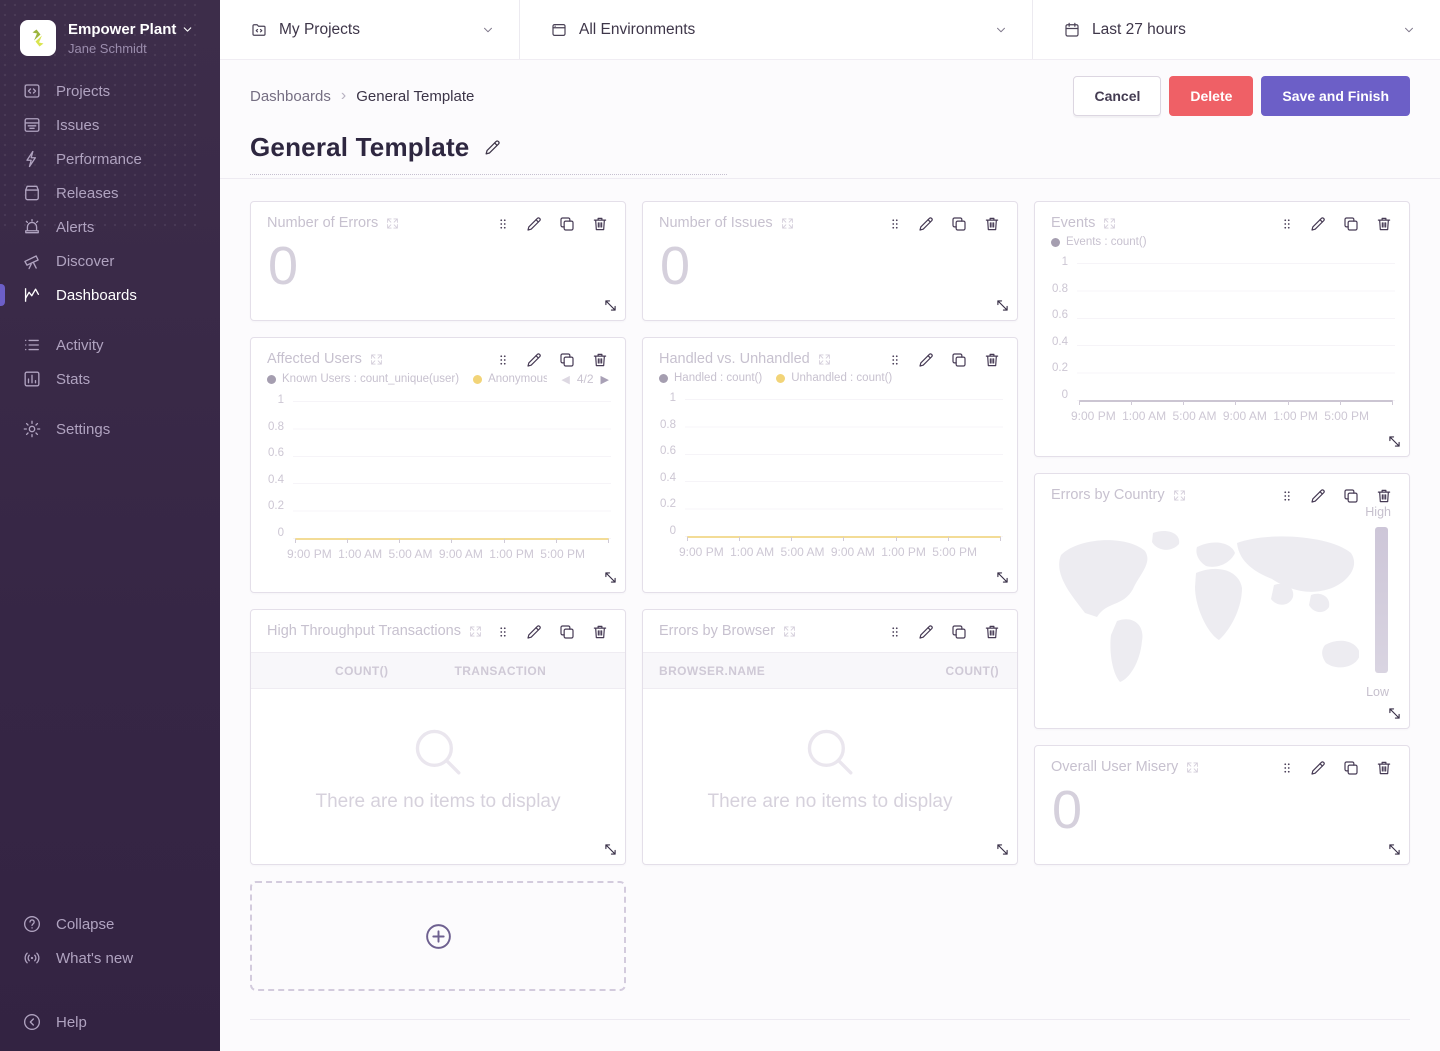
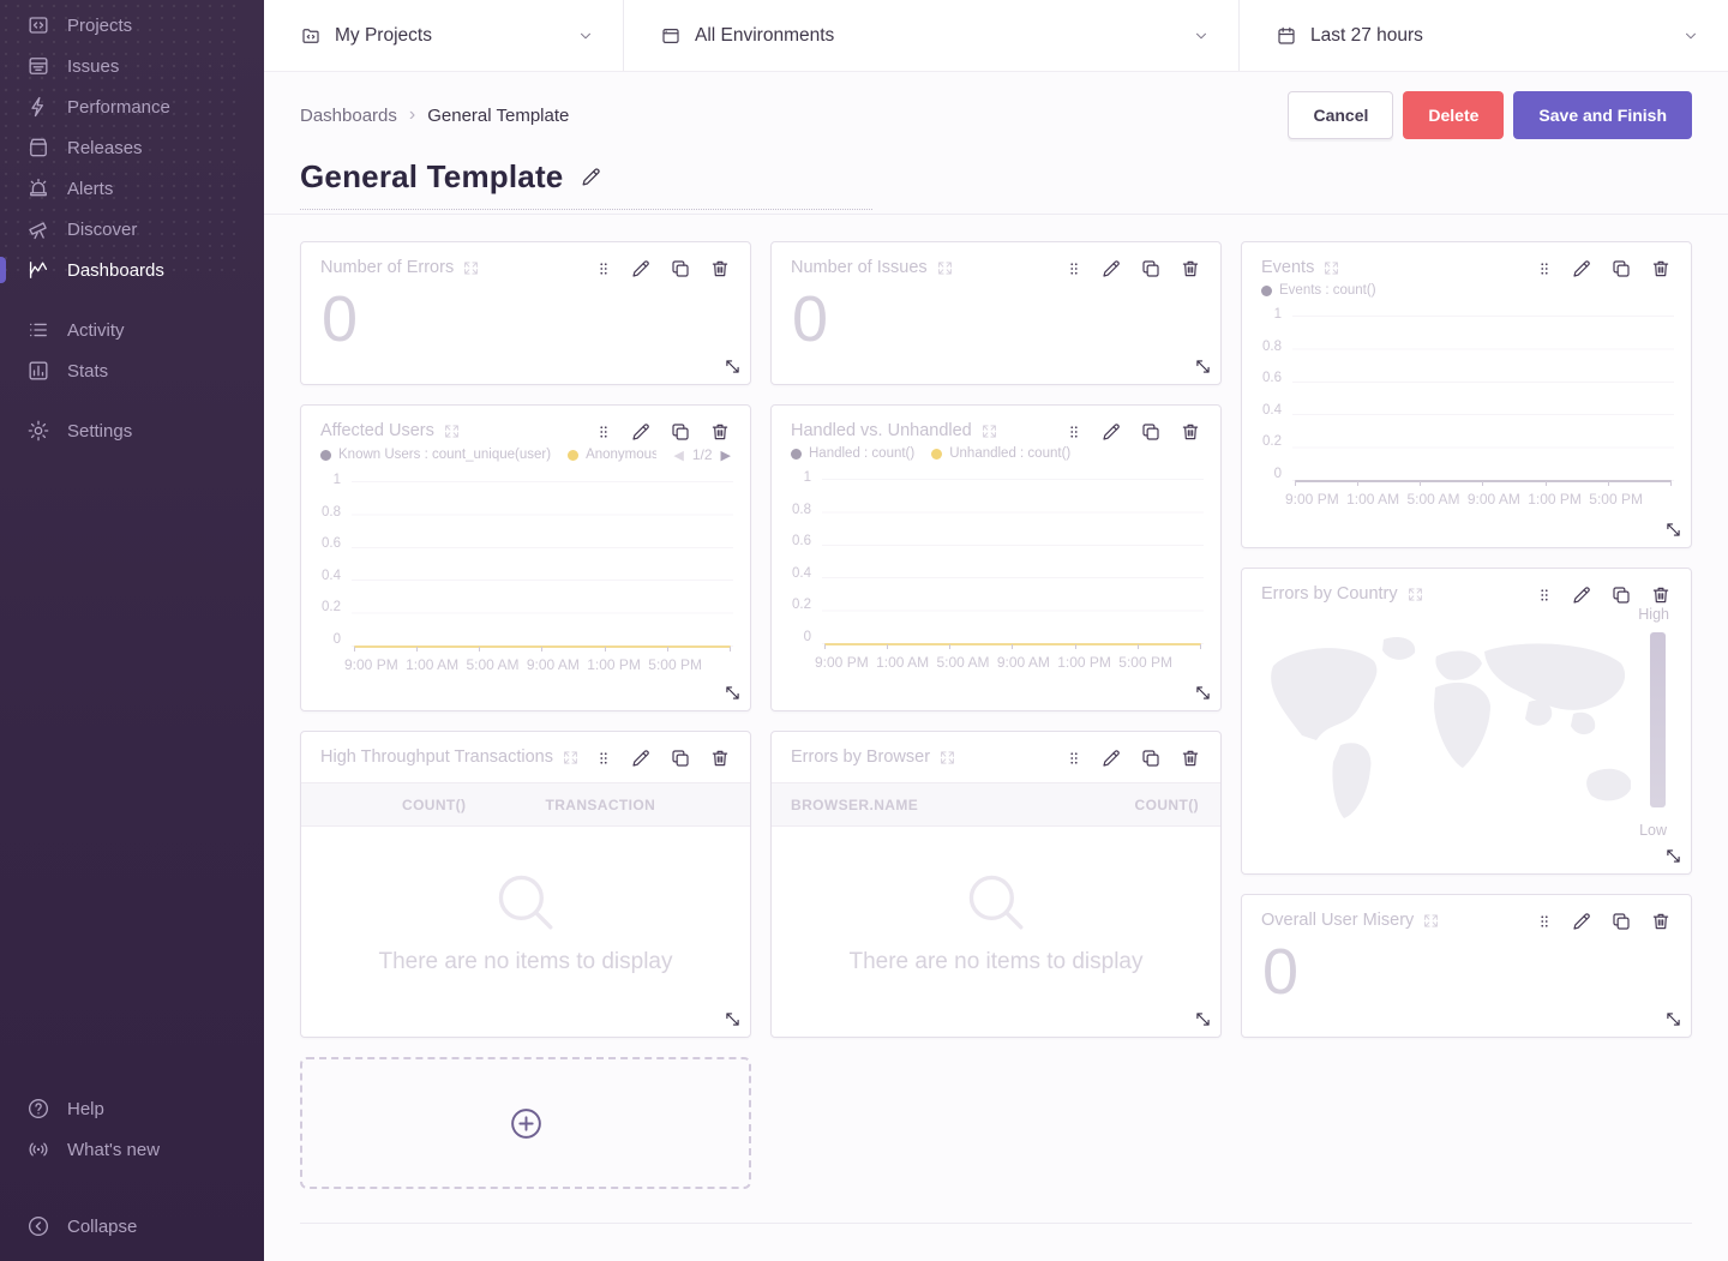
- Empower Plant
- Jane Schmidt
  Projects
  Issues
  Performance
  Releases
  Alerts
  Discover
  Dashboards
  Activity
  Stats
  Settings
- Collapse
+ Help
  What's new
- Help
+ Collapse
  My Projects
  All Environments
  Last 27 hours
  Dashboards
  ›
  General Template
  Cancel
  Delete
  Save and Finish
  General Template
  Number of Errors
  0
  Affected Users
  Known Users : count_unique(user)
  ◀
- 4/2
+ 1/2
  ▶
  1
  0.8
  0.6
  0.4
  0.2
  0
  9:00 PM
  1:00 AM
  5:00 AM
  9:00 AM
  1:00 PM
  5:00 PM
  High Throughput Transactions
  COUNT()
  TRANSACTION
  There are no items to display
  Number of Issues
  0
  Handled vs. Unhandled
  Handled : count()
  Unhandled : count()
  1
  0.8
  0.6
  0.4
  0.2
  0
  9:00 PM
  1:00 AM
  5:00 AM
  9:00 AM
  1:00 PM
  5:00 PM
  Errors by Browser
  BROWSER.NAME
  COUNT()
  There are no items to display
  Events
  Events : count()
  1
  0.8
  0.6
  0.4
  0.2
  0
  9:00 PM
  1:00 AM
  5:00 AM
  9:00 AM
  1:00 PM
  5:00 PM
  Errors by Country
  High
  Low
  Overall User Misery
  0
